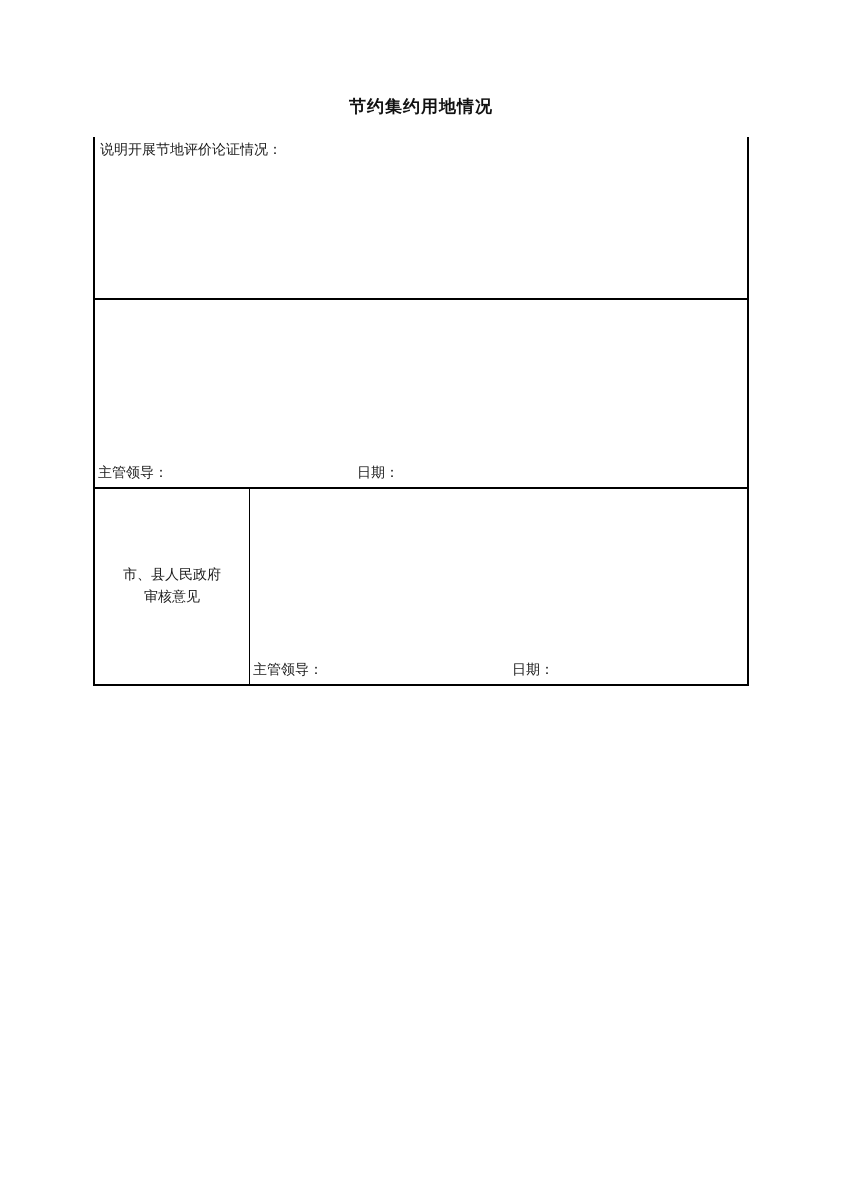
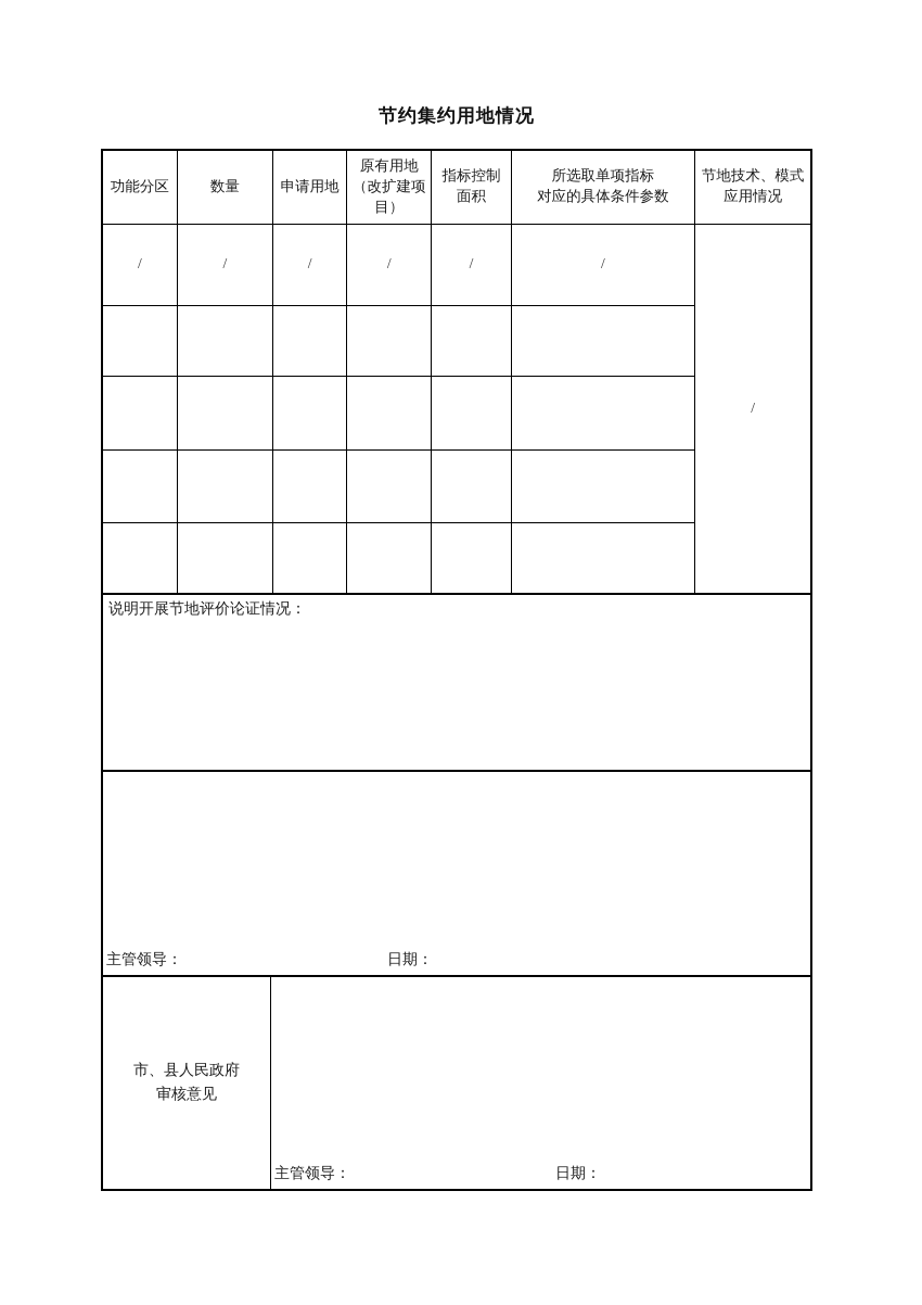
  节约集约用地情况
+ 功能分区	数量	申请用地	原有用地 （改扩建项 目）	指标控制 面积	所选取单项指标 对应的具体条件参数	节地技术、模式 应用情况
+ /	/	/	/	/	/	/
  说明开展节地评价论证情况：
  主管领导：
  日期：
  市、县人民政府
  审核意见
  主管领导：
  日期：
